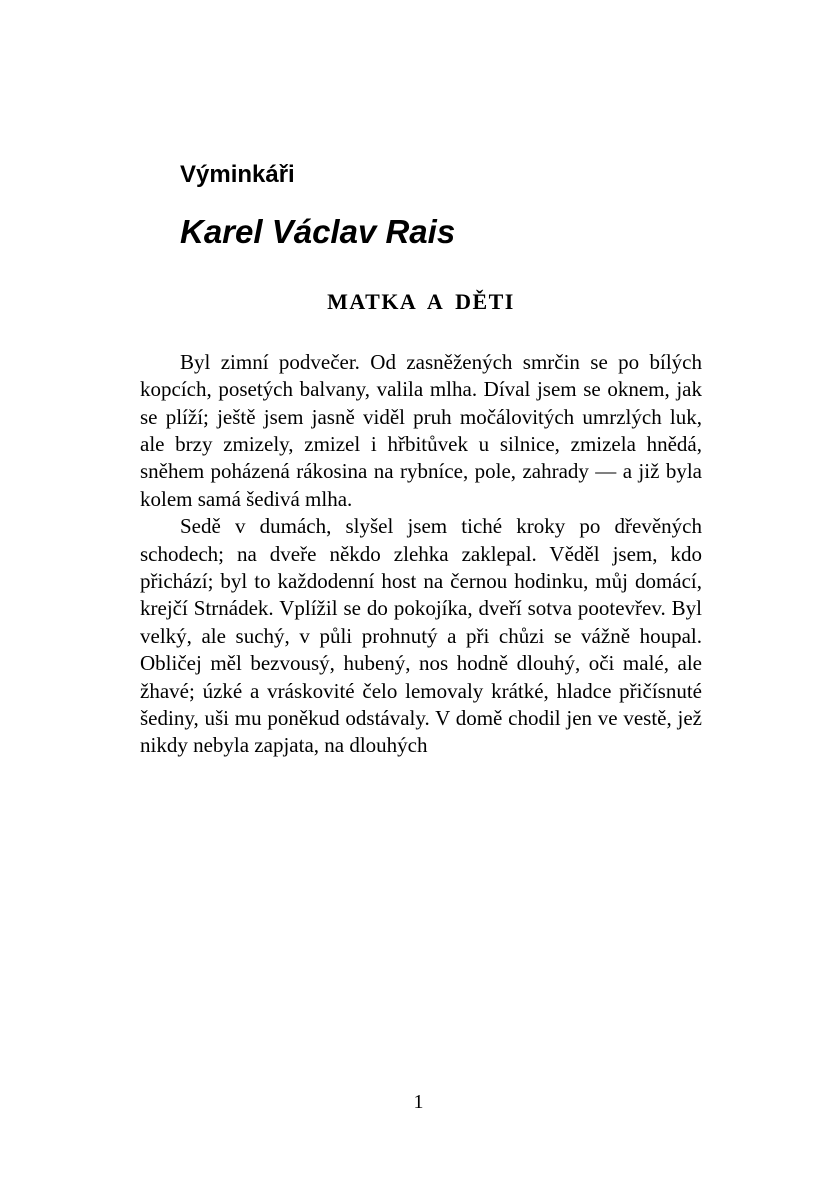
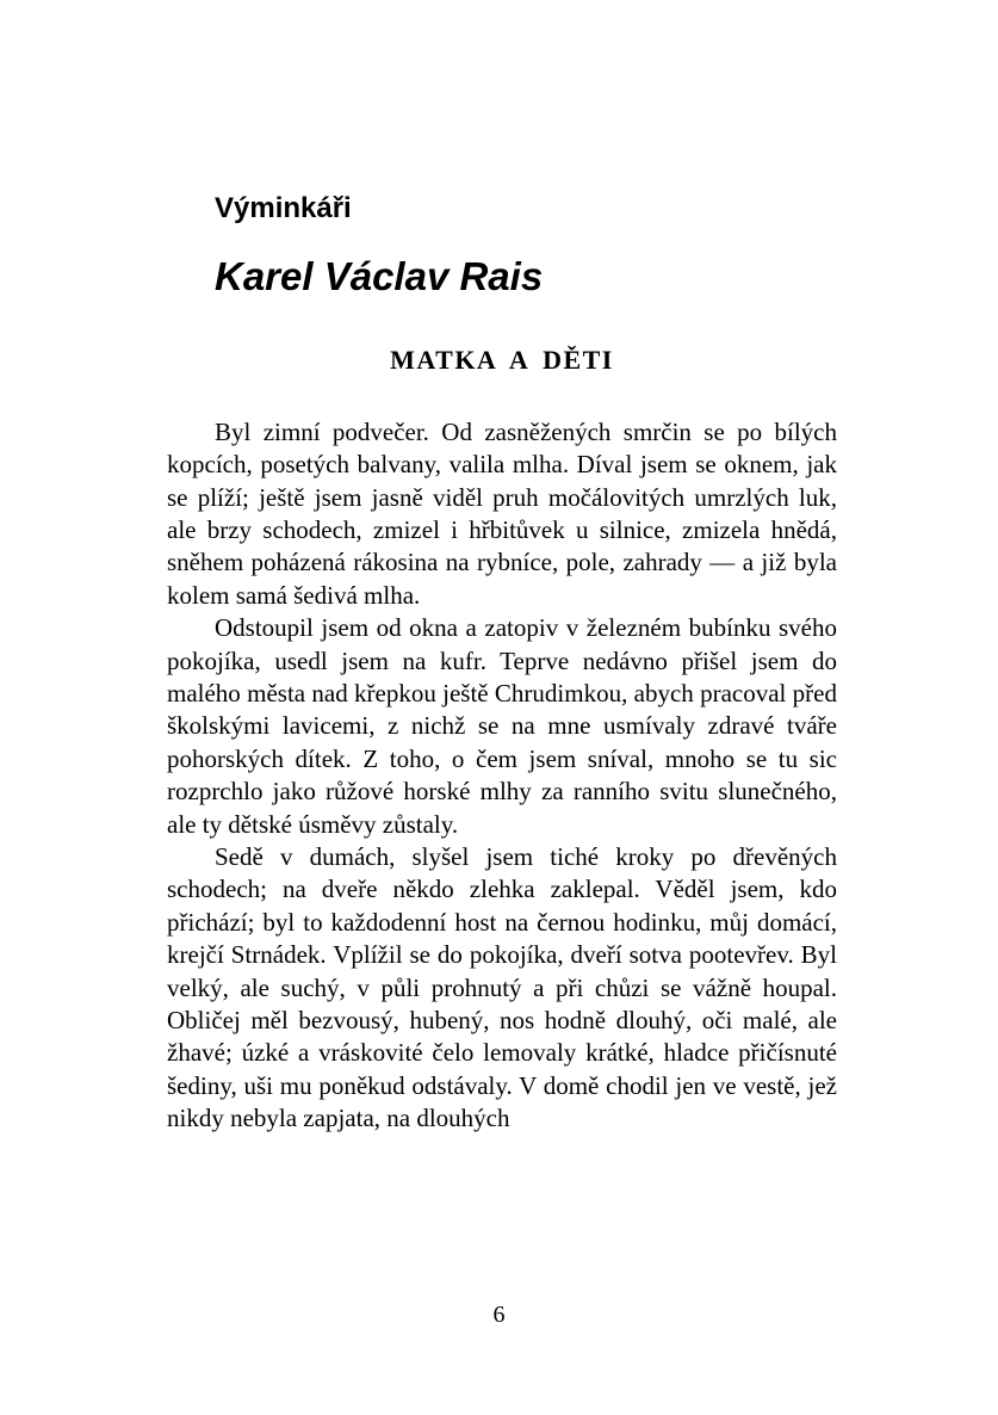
  Výminkáři
  Karel Václav Rais
  MATKA A DĚTI
- Byl zimní podvečer. Od zasněžených smrčin se po bílých kopcích, posetých balvany, valila mlha. Díval jsem se oknem, jak se plíží; ještě jsem jasně viděl pruh močálovitých umrzlých luk, ale brzy zmizely, zmizel i hřbitůvek u silnice, zmizela hnědá, sněhem poházená rákosina na rybníce, pole, zahrady — a již byla kolem samá šedivá mlha.
+ Byl zimní podvečer. Od zasněžených smrčin se po bílých kopcích, posetých balvany, valila mlha. Díval jsem se oknem, jak se plíží; ještě jsem jasně viděl pruh močálovitých umrzlých luk, ale brzy schodech, zmizel i hřbitůvek u silnice, zmizela hnědá, sněhem poházená rákosina na rybníce, pole, zahrady — a již byla kolem samá šedivá mlha.
+ Odstoupil jsem od okna a zatopiv v železném bubínku svého pokojíka, usedl jsem na kufr. Teprve nedávno přišel jsem do malého města nad křepkou ještě Chrudimkou, abych pracoval před školskými lavicemi, z nichž se na mne usmívaly zdravé tváře pohorských dítek. Z toho, o čem jsem sníval, mnoho se tu sic rozprchlo jako růžové horské mlhy za ranního svitu slunečného, ale ty dětské úsměvy zůstaly.
  Sedě v dumách, slyšel jsem tiché kroky po dřevěných schodech; na dveře někdo zlehka zaklepal. Věděl jsem, kdo přichází; byl to každodenní host na černou hodinku, můj domácí, krejčí Strnádek. Vplížil se do pokojíka, dveří sotva pootevřev. Byl velký, ale suchý, v půli prohnutý a při chůzi se vážně houpal. Obličej měl bezvousý, hubený, nos hodně dlouhý, oči malé, ale žhavé; úzké a vráskovité čelo lemovaly krátké, hladce přičísnuté šediny, uši mu poněkud odstávaly. V domě chodil jen ve vestě, jež nikdy nebyla zapjata, na dlouhých
- 1
+ 6
